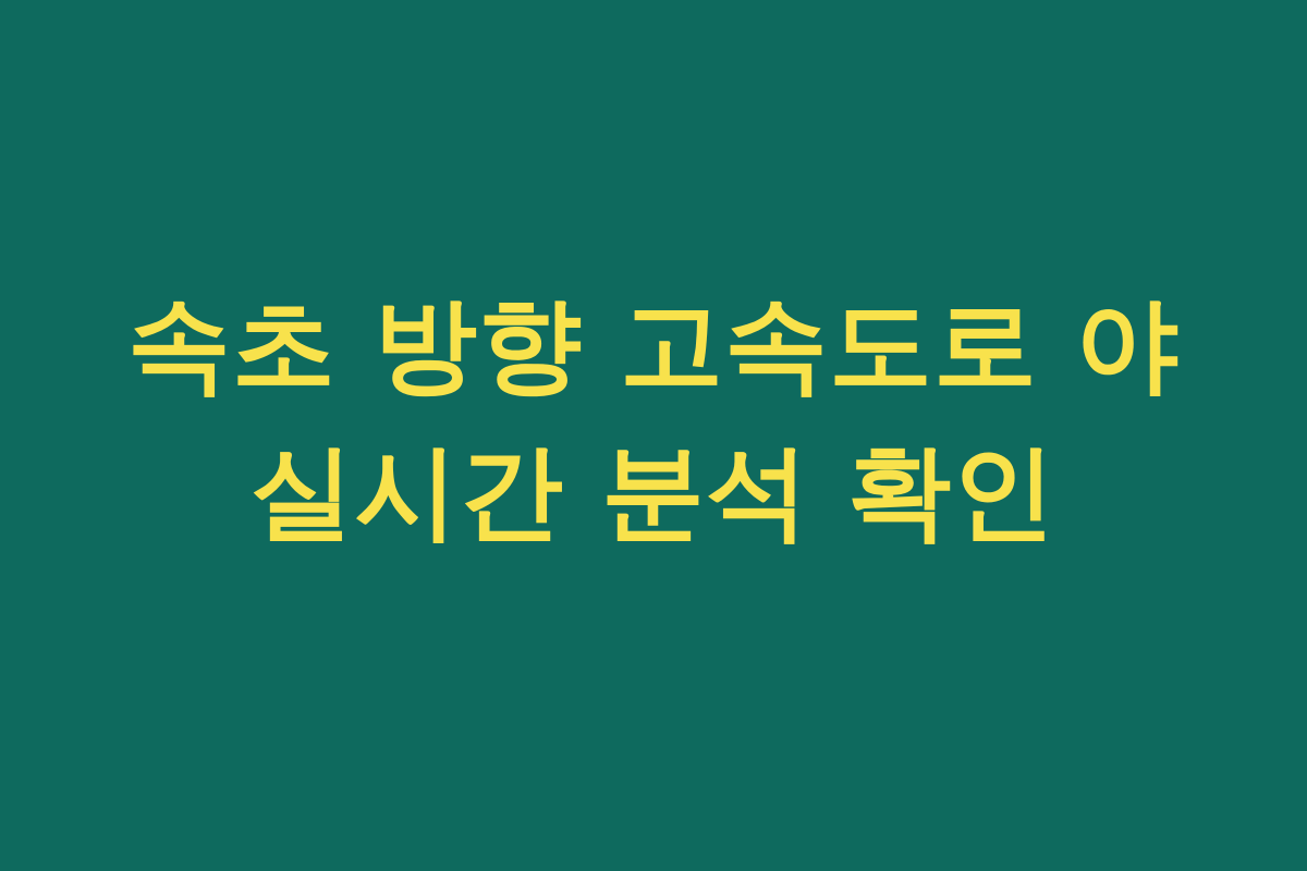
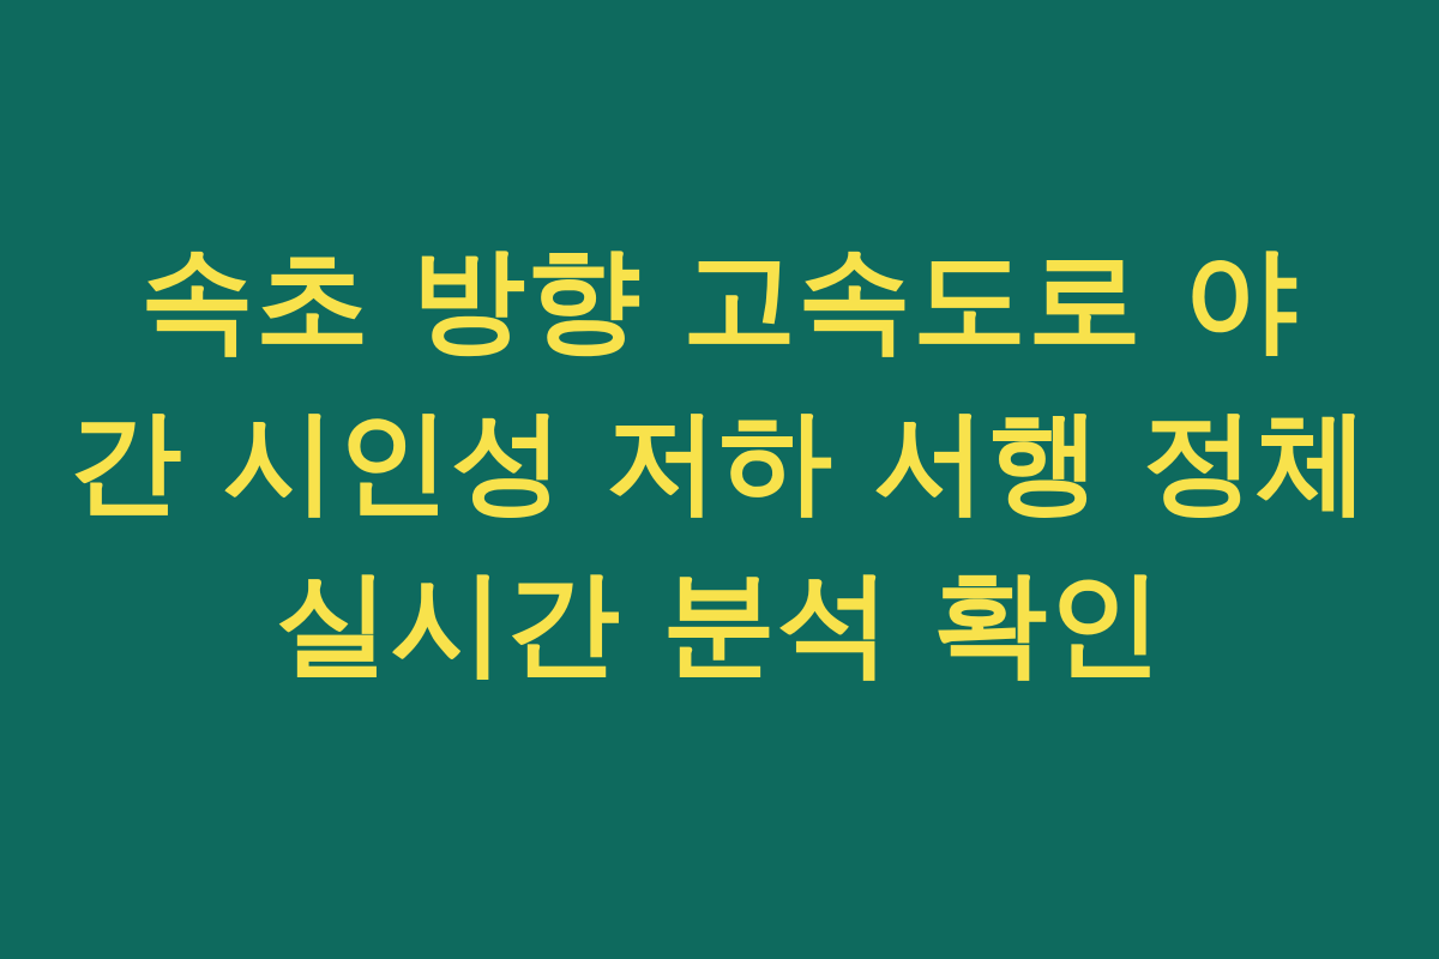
  속초 방향 고속도로 야
+ 간 시인성 저하 서행 정체
  실시간 분석 확인
